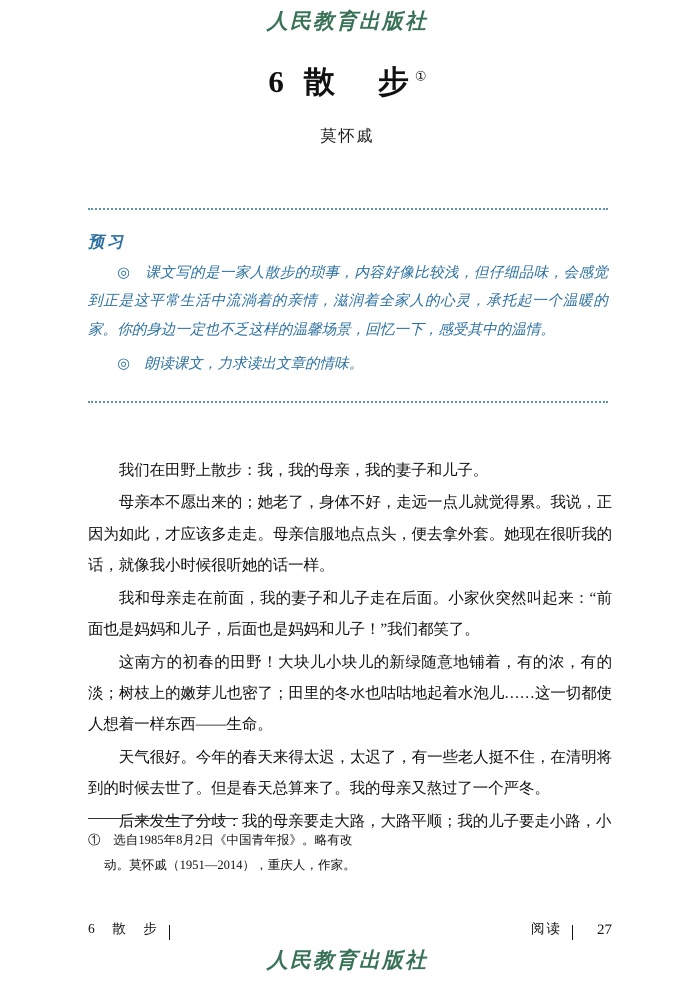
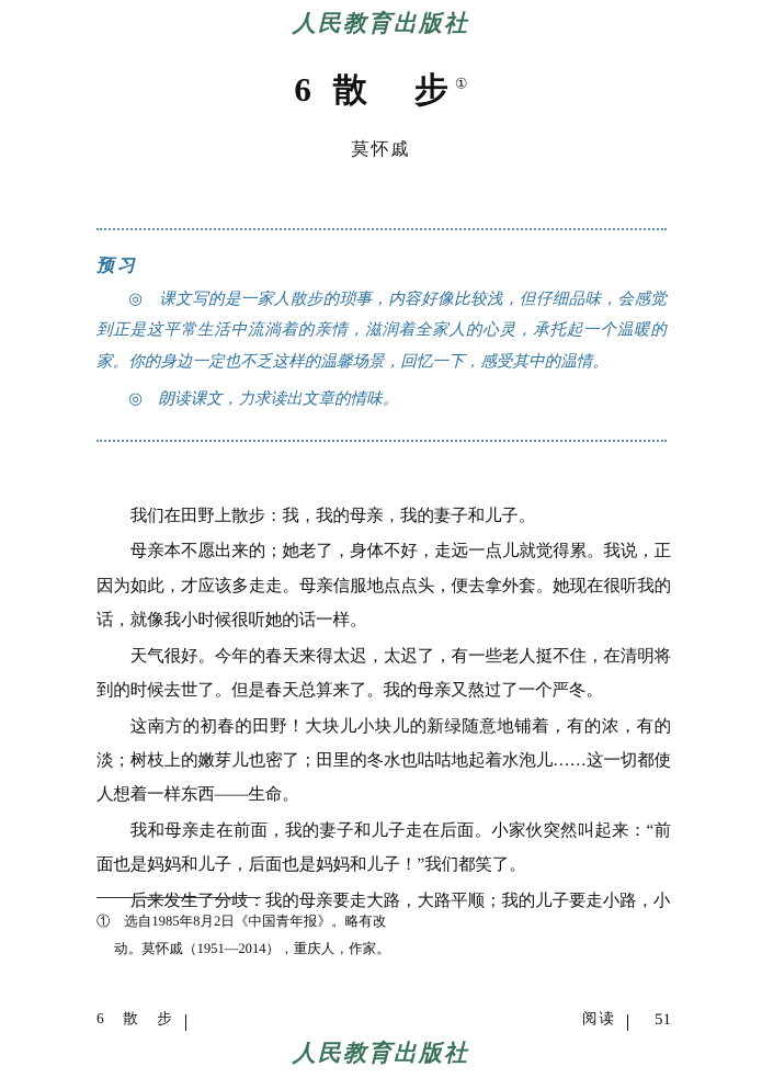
  人民教育出版社
  6 散 步①
  莫怀戚
  预习
  ◎ 课文写的是一家人散步的琐事，内容好像比较浅，但仔细品味，会感觉到正是这平常生活中流淌着的亲情，滋润着全家人的心灵，承托起一个温暖的家。你的身边一定也不乏这样的温馨场景，回忆一下，感受其中的温情。
  ◎ 朗读课文，力求读出文章的情味。
  我们在田野上散步：我，我的母亲，我的妻子和儿子。
  母亲本不愿出来的；她老了，身体不好，走远一点儿就觉得累。我说，正因为如此，才应该多走走。母亲信服地点点头，便去拿外套。她现在很听我的话，就像我小时候很听她的话一样。
- 我和母亲走在前面，我的妻子和儿子走在后面。小家伙突然叫起来：“前面也是妈妈和儿子，后面也是妈妈和儿子！”我们都笑了。
+ 天气很好。今年的春天来得太迟，太迟了，有一些老人挺不住，在清明将到的时候去世了。但是春天总算来了。我的母亲又熬过了一个严冬。
  这南方的初春的田野！大块儿小块儿的新绿随意地铺着，有的浓，有的淡；树枝上的嫩芽儿也密了；田里的冬水也咕咕地起着水泡儿……这一切都使人想着一样东西——生命。
- 天气很好。今年的春天来得太迟，太迟了，有一些老人挺不住，在清明将到的时候去世了。但是春天总算来了。我的母亲又熬过了一个严冬。
+ 我和母亲走在前面，我的妻子和儿子走在后面。小家伙突然叫起来：“前面也是妈妈和儿子，后面也是妈妈和儿子！”我们都笑了。
  后来发生了分歧：我的母亲要走大路，大路平顺；我的儿子要走小路，小
  ① 选自1985年8月2日《中国青年报》。略有改
  动。莫怀戚（1951—2014），重庆人，作家。
  6 散 步
  阅读
- 27
+ 51
  人民教育出版社
